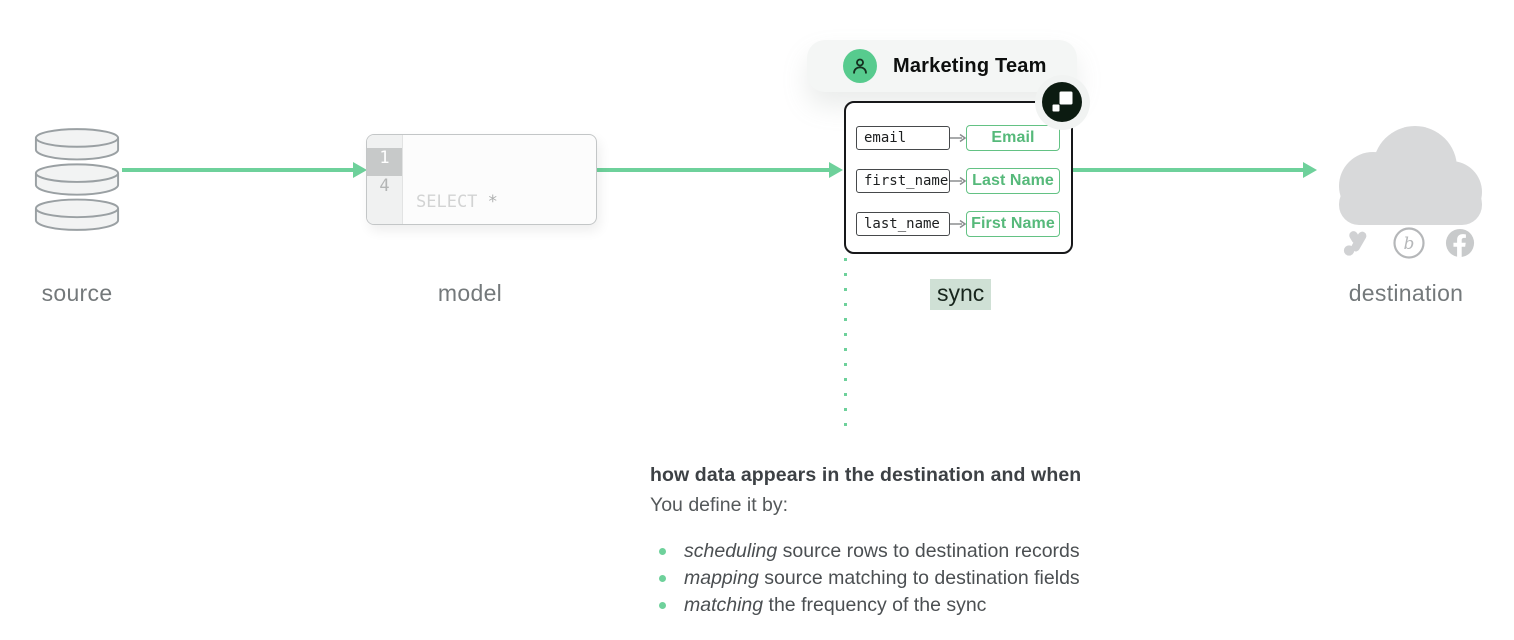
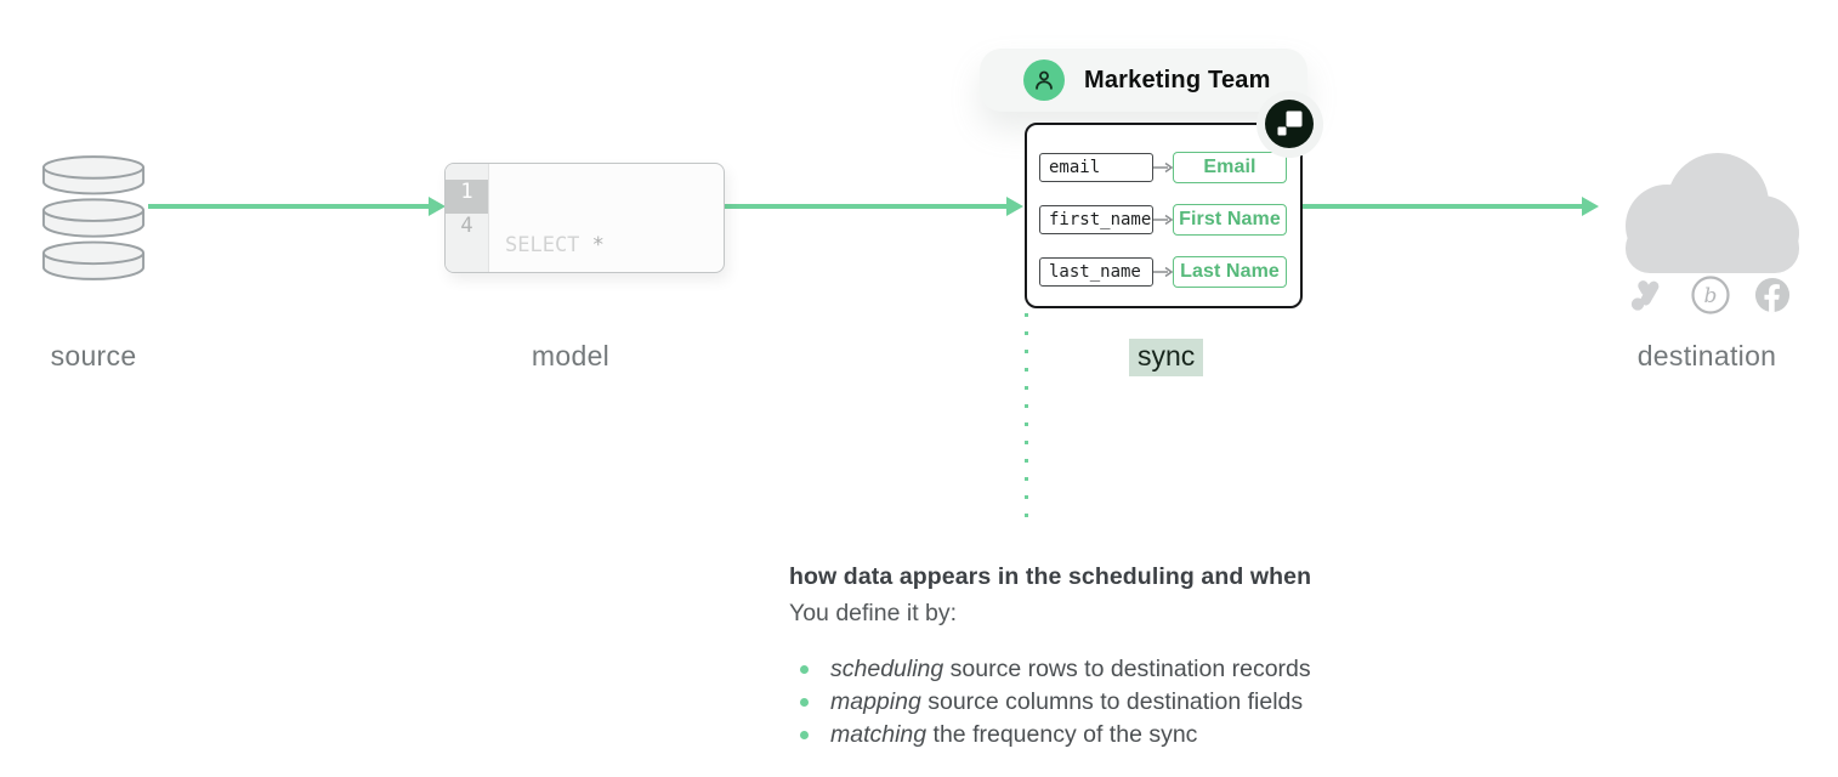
  1
  4
  SELECT *
  Marketing Team
  email
  Email
  first_name
- Last Name
+ First Name
  last_name
- First Name
+ Last Name
  b
  source
  model
  sync
  destination
- how data appears in the destination and when
+ how data appears in the scheduling and when
  You define it by:
  scheduling source rows to destination records
- mapping source matching to destination fields
+ mapping source columns to destination fields
  matching the frequency of the sync
